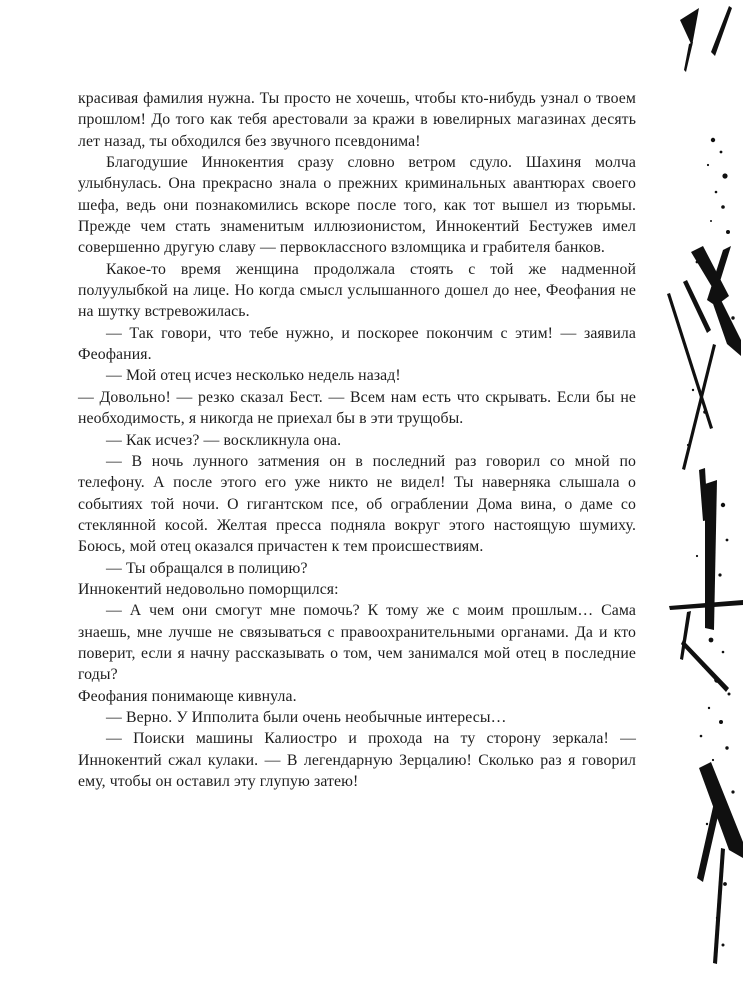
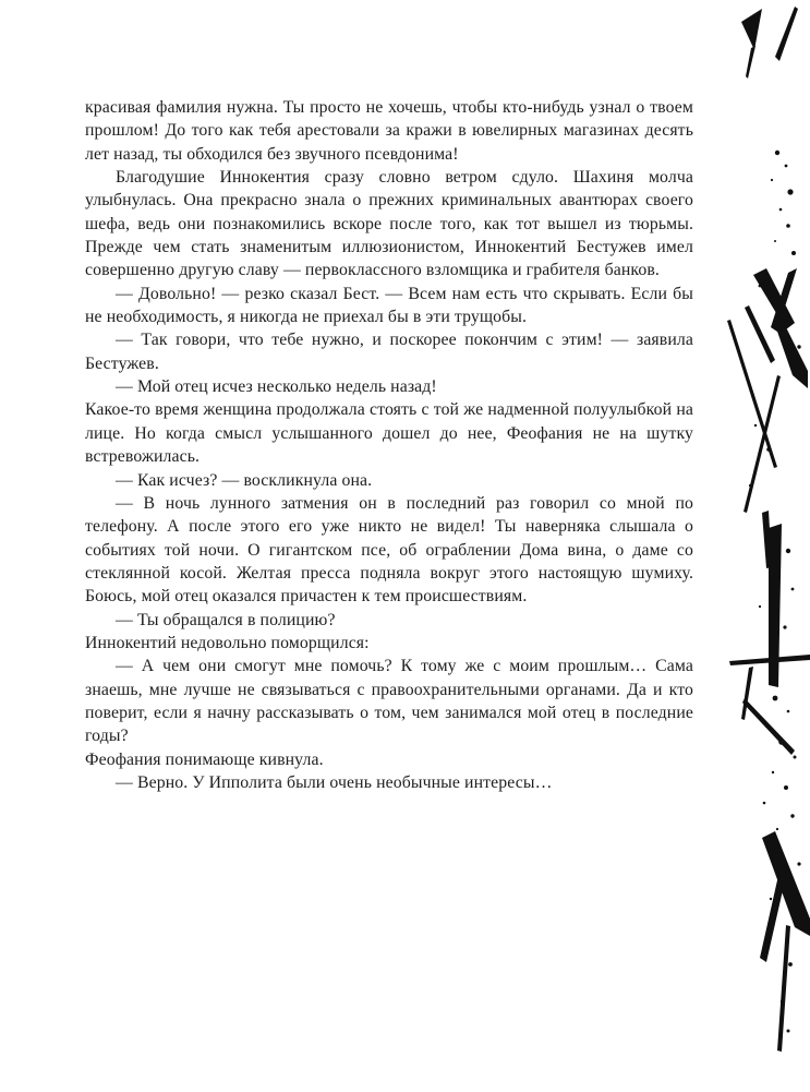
  красивая фамилия нужна. Ты просто не хочешь, чтобы кто-нибудь узнал о твоем прошлом! До того как тебя арестовали за кражи в ювелирных магазинах десять лет назад, ты обходился без звучного псевдонима!
  Благодушие Иннокентия сразу словно ветром сдуло. Шахиня молча улыбнулась. Она прекрасно знала о прежних криминальных авантюрах своего шефа, ведь они познакомились вскоре после того, как тот вышел из тюрьмы. Прежде чем стать знаменитым иллюзионистом, Иннокентий Бестужев имел совершенно другую славу — первоклассного взломщика и грабителя банков.
- Какое-то время женщина продолжала стоять с той же надменной полуулыбкой на лице. Но когда смысл услышанного дошел до нее, Феофания не на шутку встревожилась.
+ — Довольно! — резко сказал Бест. — Всем нам есть что скрывать. Если бы не необходимость, я никогда не приехал бы в эти трущобы.
- — Так говори, что тебе нужно, и поскорее покончим с этим! — заявила Феофания.
+ — Так говори, что тебе нужно, и поскорее покончим с этим! — заявила Бестужев.
  — Мой отец исчез несколько недель назад!
- — Довольно! — резко сказал Бест. — Всем нам есть что скрывать. Если бы не необходимость, я никогда не приехал бы в эти трущобы.
+ Какое-то время женщина продолжала стоять с той же надменной полуулыбкой на лице. Но когда смысл услышанного дошел до нее, Феофания не на шутку встревожилась.
  — Как исчез? — воскликнула она.
  — В ночь лунного затмения он в последний раз говорил со мной по телефону. А после этого его уже никто не видел! Ты наверняка слышала о событиях той ночи. О гигантском псе, об ограблении Дома вина, о даме со стеклянной косой. Желтая пресса подняла вокруг этого настоящую шумиху. Боюсь, мой отец оказался причастен к тем происшествиям.
  — Ты обращался в полицию?
  Иннокентий недовольно поморщился:
  — А чем они смогут мне помочь? К тому же с моим прошлым… Сама знаешь, мне лучше не связываться с правоохранительными органами. Да и кто поверит, если я начну рассказывать о том, чем занимался мой отец в последние годы?
  Феофания понимающе кивнула.
  — Верно. У Ипполита были очень необычные интересы…
- — Поиски машины Калиостро и прохода на ту сторону зеркала! — Иннокентий сжал кулаки. — В легендарную Зерцалию! Сколько раз я говорил ему, чтобы он оставил эту глупую затею!
